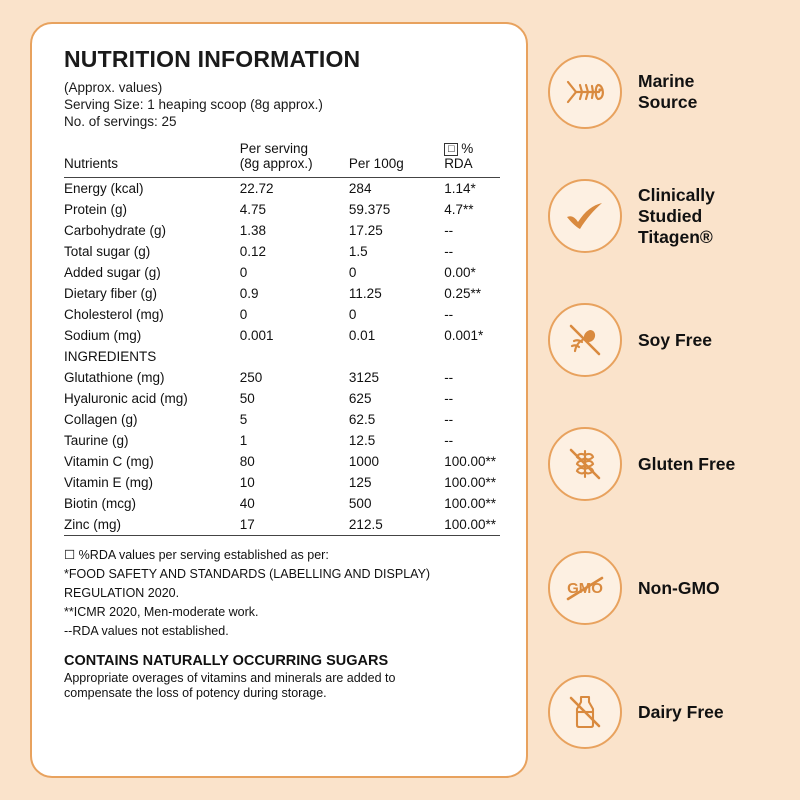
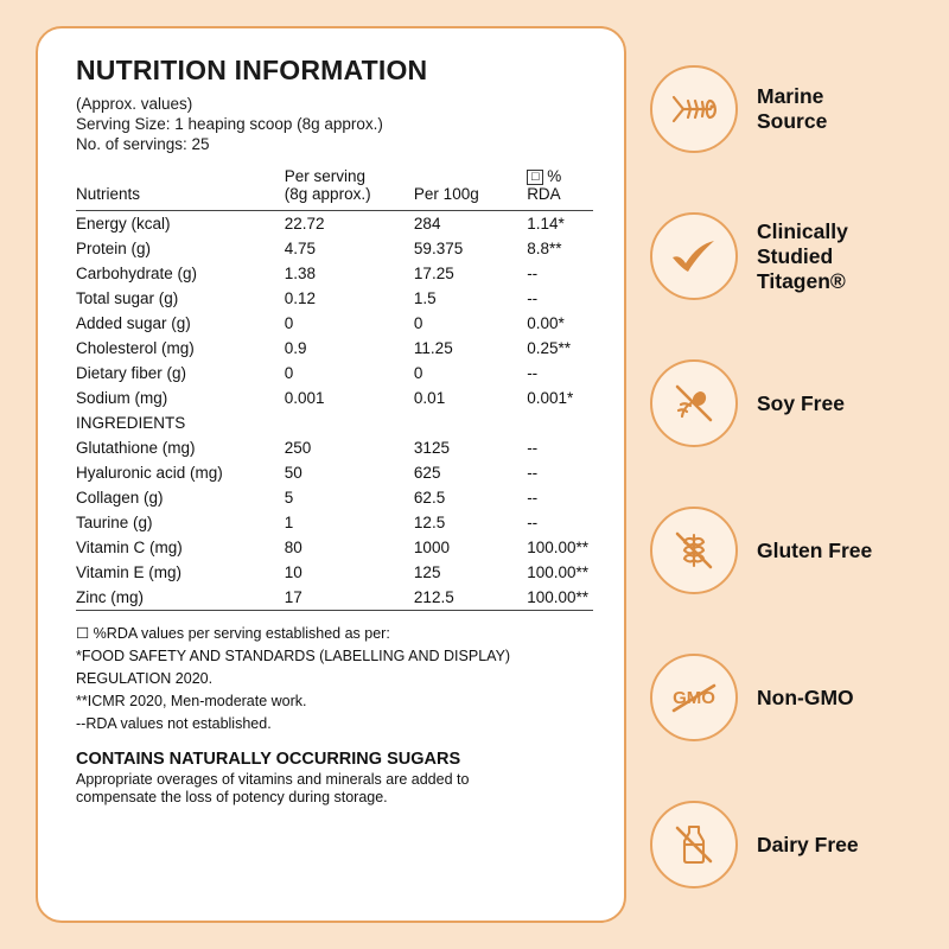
  NUTRITION INFORMATION
  (Approx. values)
  Serving Size: 1 heaping scoop (8g approx.)
  No. of servings: 25
  Nutrients	Per serving (8g approx.)	Per 100g	☐ % RDA
  Energy (kcal)	22.72	284	1.14*
- Protein (g)	4.75	59.375	4.7**
+ Protein (g)	4.75	59.375	8.8**
  Carbohydrate (g)	1.38	17.25	--
  Total sugar (g)	0.12	1.5	--
  Added sugar (g)	0	0	0.00*
- Dietary fiber (g)	0.9	11.25	0.25**
+ Cholesterol (mg)	0.9	11.25	0.25**
- Cholesterol (mg)	0	0	--
+ Dietary fiber (g)	0	0	--
  Sodium (mg)	0.001	0.01	0.001*
  INGREDIENTS
  Glutathione (mg)	250	3125	--
  Hyaluronic acid (mg)	50	625	--
  Collagen (g)	5	62.5	--
  Taurine (g)	1	12.5	--
  Vitamin C (mg)	80	1000	100.00**
  Vitamin E (mg)	10	125	100.00**
- Biotin (mcg)	40	500	100.00**
  Zinc (mg)	17	212.5	100.00**
  ☐ %RDA values per serving established as per:
  *FOOD SAFETY AND STANDARDS (LABELLING AND DISPLAY)
  REGULATION 2020.
  **ICMR 2020, Men-moderate work.
  --RDA values not established.
  CONTAINS NATURALLY OCCURRING SUGARS
  Appropriate overages of vitamins and minerals are added to
  compensate the loss of potency during storage.
  Marine
  Source
  Clinically
  Studied
  Titagen®
  Soy Free
  Gluten Free
  Non-GMO
  Dairy Free
